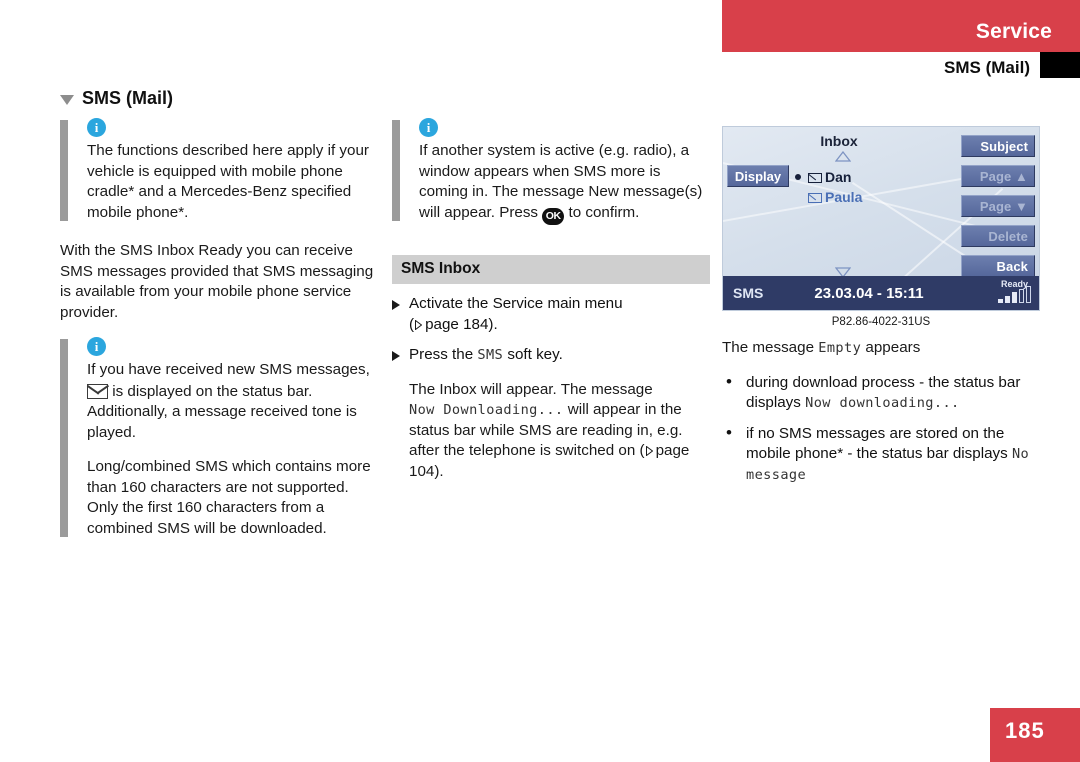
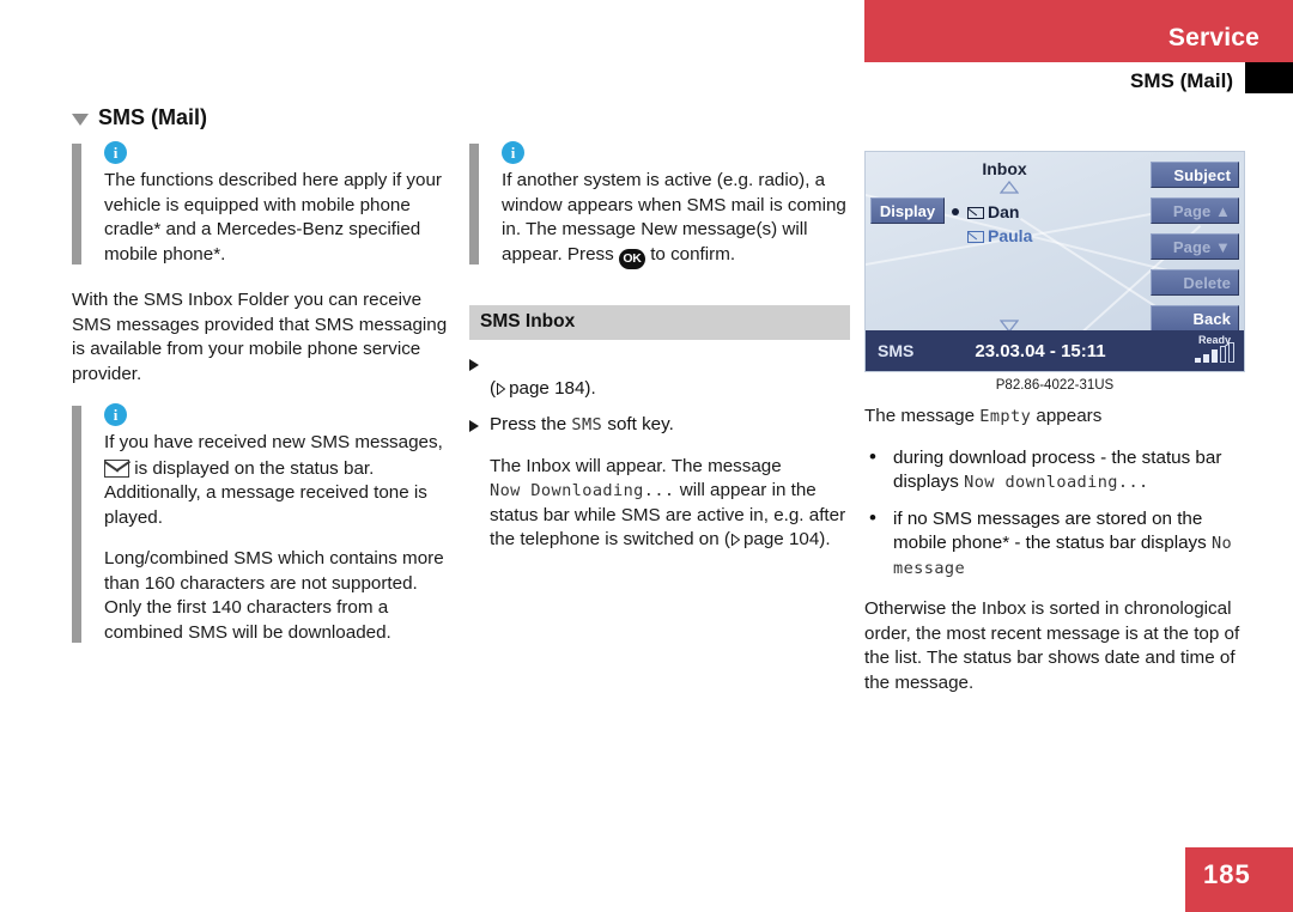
  Service
  SMS (Mail)
  SMS (Mail)
  i
  The functions described here apply if your vehicle is equipped with mobile phone cradle* and a Mercedes-Benz specified mobile phone*.
- With the SMS Inbox Ready you can receive SMS messages provided that SMS messaging is available from your mobile phone service provider.
+ With the SMS Inbox Folder you can receive SMS messages provided that SMS messaging is available from your mobile phone service provider.
  i
  If you have received new SMS messages, is displayed on the status bar. Additionally, a message received tone is played.
- Long/combined SMS which contains more than 160 characters are not supported. Only the first 160 characters from a combined SMS will be downloaded.
+ Long/combined SMS which contains more than 160 characters are not supported. Only the first 140 characters from a combined SMS will be downloaded.
  i
- If another system is active (e.g. radio), a window appears when SMS more is coming in. The message New message(s) will appear. Press OK to confirm.
+ If another system is active (e.g. radio), a window appears when SMS mail is coming in. The message New message(s) will appear. Press OK to confirm.
  SMS Inbox
- Activate the Service main menu
  ( page 184).
  Press the SMS soft key.
  The Inbox will appear. The message
- Now Downloading... will appear in the status bar while SMS are reading in, e.g. after the telephone is switched on ( page 104).
+ Now Downloading... will appear in the status bar while SMS are active in, e.g. after the telephone is switched on ( page 104).
  Inbox
  Display
  Dan
  Paula
  Subject
  Page ▲
  Page ▼
  Delete
  Back
  SMS
  23.03.04 - 15:11
  Ready
  P82.86-4022-31US
  The message Empty appears
  during download process - the status bar displays Now downloading...
  if no SMS messages are stored on the mobile phone* - the status bar displays No message
+ Otherwise the Inbox is sorted in chronological order, the most recent message is at the top of the list. The status bar shows date and time of the message.
  185
